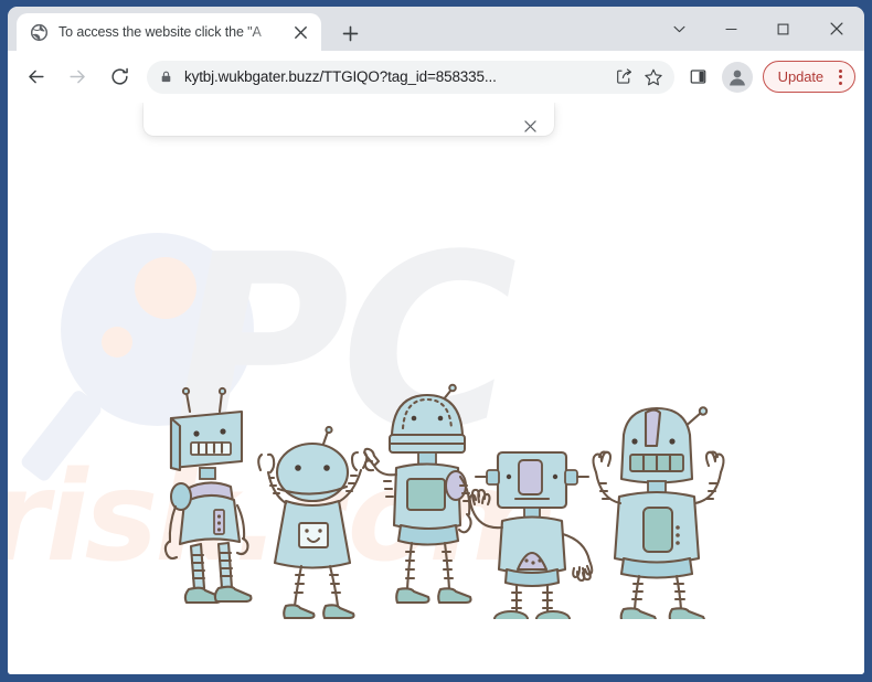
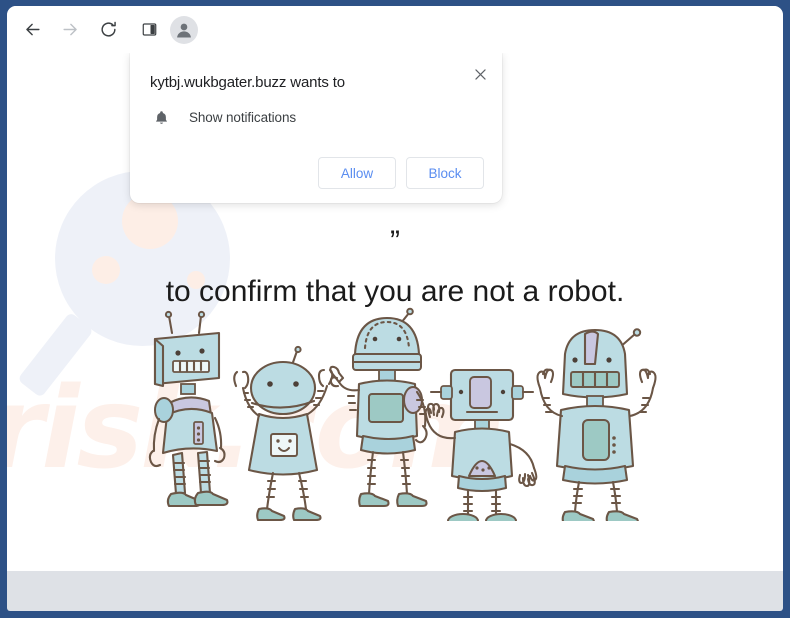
- To access the website click the "A
- kytbj.wukbgater.buzz/TTGIQO?tag_id=858335...
- Update
- PC
  ris.om
+ ”
+ to confirm that you are not a robot.
+ kytbj.wukbgater.buzz wants to
+ Show notifications
+ Allow
+ Block
